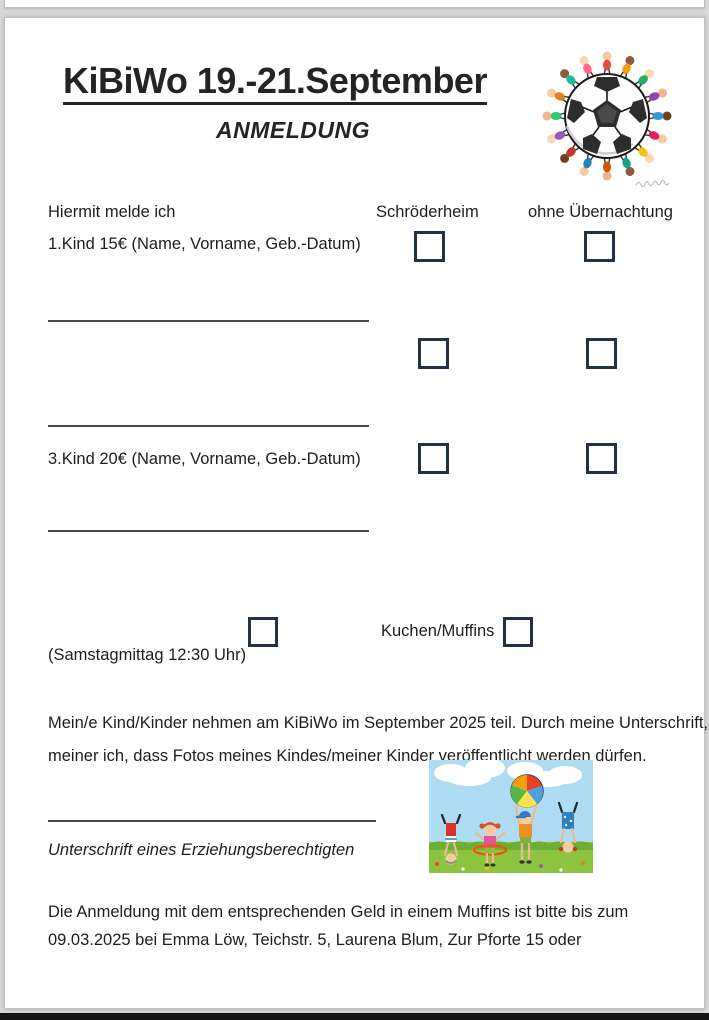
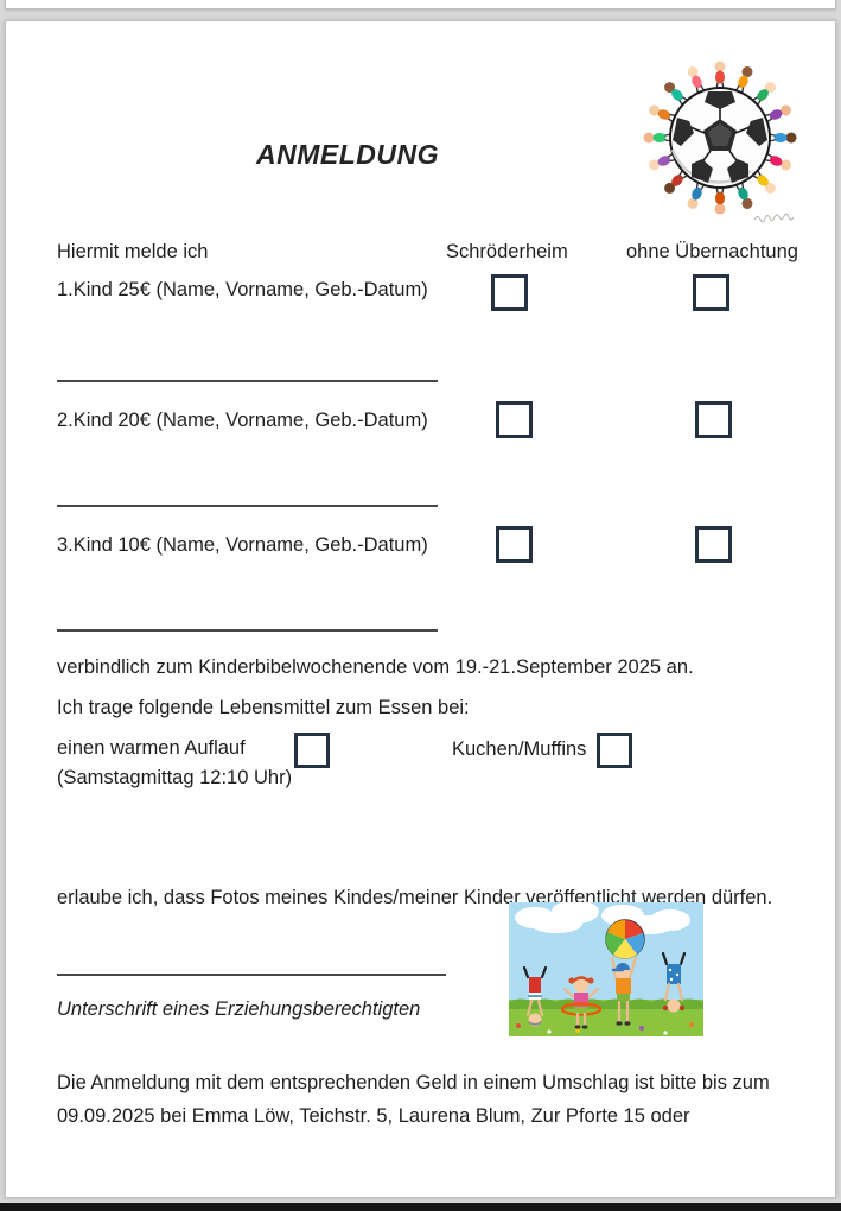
- KiBiWo 19.-21.September
  ANMELDUNG
  Hiermit melde ich
  Schröderheim
  ohne Übernachtung
- 1.Kind 15€ (Name, Vorname, Geb.-Datum)
+ 1.Kind 25€ (Name, Vorname, Geb.-Datum)
+ 2.Kind 20€ (Name, Vorname, Geb.-Datum)
- 3.Kind 20€ (Name, Vorname, Geb.-Datum)
+ 3.Kind 10€ (Name, Vorname, Geb.-Datum)
+ verbindlich zum Kinderbibelwochenende vom 19.-21.September 2025 an.
+ Ich trage folgende Lebensmittel zum Essen bei:
+ einen warmen Auflauf
- (Samstagmittag 12:30 Uhr)
+ (Samstagmittag 12:10 Uhr)
  Kuchen/Muffins
- Mein/e Kind/Kinder nehmen am KiBiWo im September 2025 teil. Durch meine Unterschrift,
- meiner ich, dass Fotos meines Kindes/meiner Kinder veröffentlicht werden dürfen.
+ erlaube ich, dass Fotos meines Kindes/meiner Kinder veröffentlicht werden dürfen.
  Unterschrift eines Erziehungsberechtigten
- Die Anmeldung mit dem entsprechenden Geld in einem Muffins ist bitte bis zum
+ Die Anmeldung mit dem entsprechenden Geld in einem Umschlag ist bitte bis zum
- 09.03.2025 bei Emma Löw, Teichstr. 5, Laurena Blum, Zur Pforte 15 oder
+ 09.09.2025 bei Emma Löw, Teichstr. 5, Laurena Blum, Zur Pforte 15 oder
